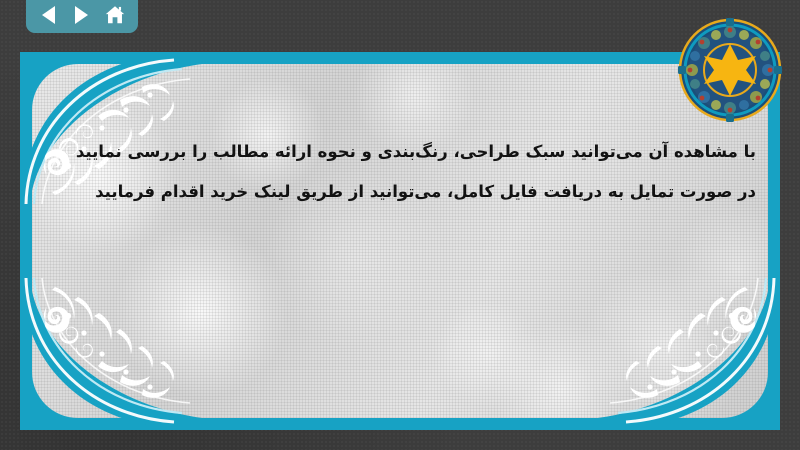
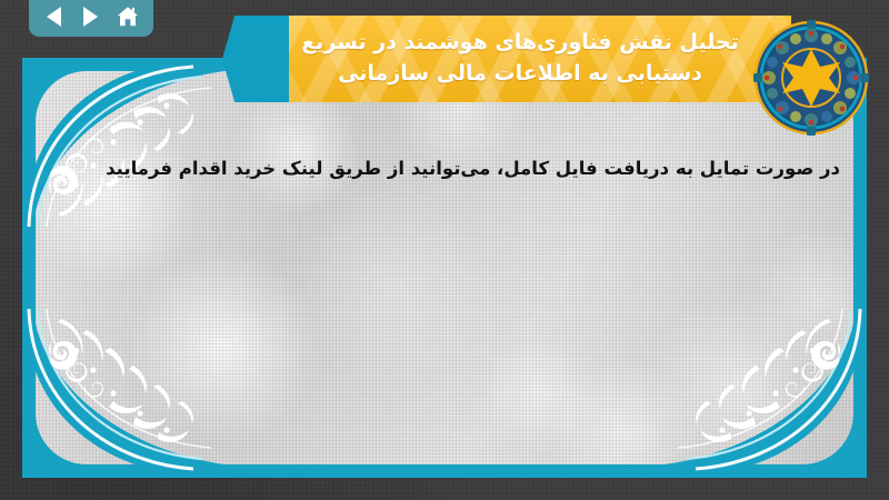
- با مشاهده آن می‌توانید سبک طراحی، رنگ‌بندی و نحوه ارائه مطالب را بررسی نمایید
  در صورت تمایل به دریافت فایل کامل، می‌توانید از طریق لینک خرید اقدام فرمایید
+ تحلیل نقش فناوری‌های هوشمند در تسریع
+ دستیابی به اطلاعات مالی سازمانی
